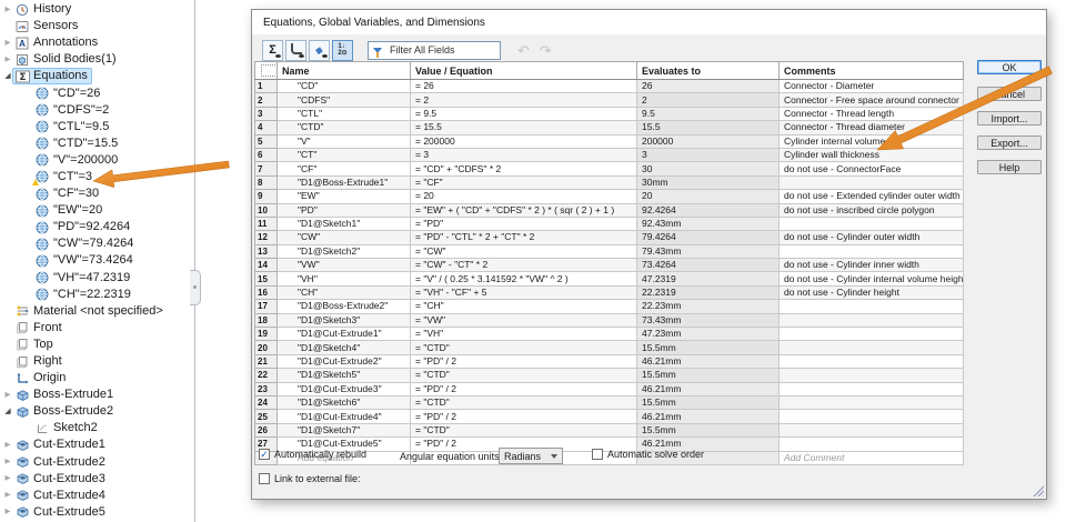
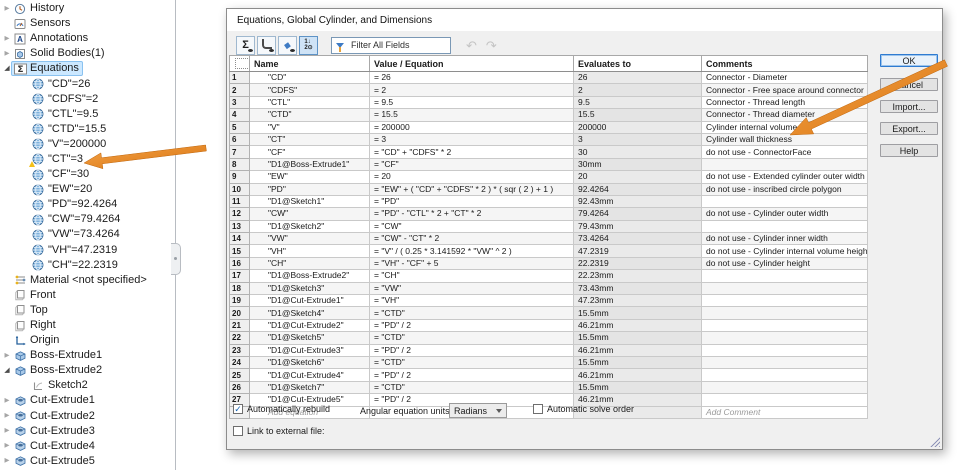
  History
  Sensors
  A
  Annotations
  Solid Bodies(1)
  Σ
  Equations
  "CD"=26
  "CDFS"=2
  "CTL"=9.5
  "CTD"=15.5
  "V"=200000
  "CT"=3
  "CF"=30
  "EW"=20
  "PD"=92.4264
  "CW"=79.4264
  "VW"=73.4264
  "VH"=47.2319
  "CH"=22.2319
  Material <not specified>
  Front
  Top
  Right
  Origin
  Boss-Extrude1
  Boss-Extrude2
  Sketch2
  Cut-Extrude1
  Cut-Extrude2
  Cut-Extrude3
  Cut-Extrude4
  Cut-Extrude5
- Equations, Global Variables, and Dimensions
+ Equations, Global Cylinder, and Dimensions
  Σ
  Filter All Fields
  ↶
  ↷
  	Name	Value / Equation	Evaluates to	Comments
  1	"CD"	= 26	26	Connector - Diameter
  2	"CDFS"	= 2	2	Connector - Free space around connector
  3	"CTL"	= 9.5	9.5	Connector - Thread length
  4	"CTD"	= 15.5	15.5	Connector - Thread diameter
  5	"V"	= 200000	200000	Cylinder internal volume
  6	"CT"	= 3	3	Cylinder wall thickness
  7	"CF"	= "CD" + "CDFS" * 2	30	do not use - ConnectorFace
  8	"D1@Boss-Extrude1"	= "CF"	30mm
  9	"EW"	= 20	20	do not use - Extended cylinder outer width
  10	"PD"	= "EW" + ( "CD" + "CDFS" * 2 ) * ( sqr ( 2 ) + 1 )	92.4264	do not use - inscribed circle polygon
  11	"D1@Sketch1"	= "PD"	92.43mm
  12	"CW"	= "PD" - "CTL" * 2 + "CT" * 2	79.4264	do not use - Cylinder outer width
  13	"D1@Sketch2"	= "CW"	79.43mm
  14	"VW"	= "CW" - "CT" * 2	73.4264	do not use - Cylinder inner width
  15	"VH"	= "V" / ( 0.25 * 3.141592 * "VW" ^ 2 )	47.2319	do not use - Cylinder internal volume heigh
  16	"CH"	= "VH" - "CF" + 5	22.2319	do not use - Cylinder height
  17	"D1@Boss-Extrude2"	= "CH"	22.23mm
  18	"D1@Sketch3"	= "VW"	73.43mm
  19	"D1@Cut-Extrude1"	= "VH"	47.23mm
  20	"D1@Sketch4"	= "CTD"	15.5mm
  21	"D1@Cut-Extrude2"	= "PD" / 2	46.21mm
  22	"D1@Sketch5"	= "CTD"	15.5mm
  23	"D1@Cut-Extrude3"	= "PD" / 2	46.21mm
  24	"D1@Sketch6"	= "CTD"	15.5mm
  25	"D1@Cut-Extrude4"	= "PD" / 2	46.21mm
  26	"D1@Sketch7"	= "CTD"	15.5mm
  27	"D1@Cut-Extrude5"	= "PD" / 2	46.21mm
  	Add equation			Add Comment
  OK
  Import...
  Export...
  Help
  ✓
  Automatically rebuild
  Angular equation units
  Radians
  Automatic solve order
  Link to external file:
